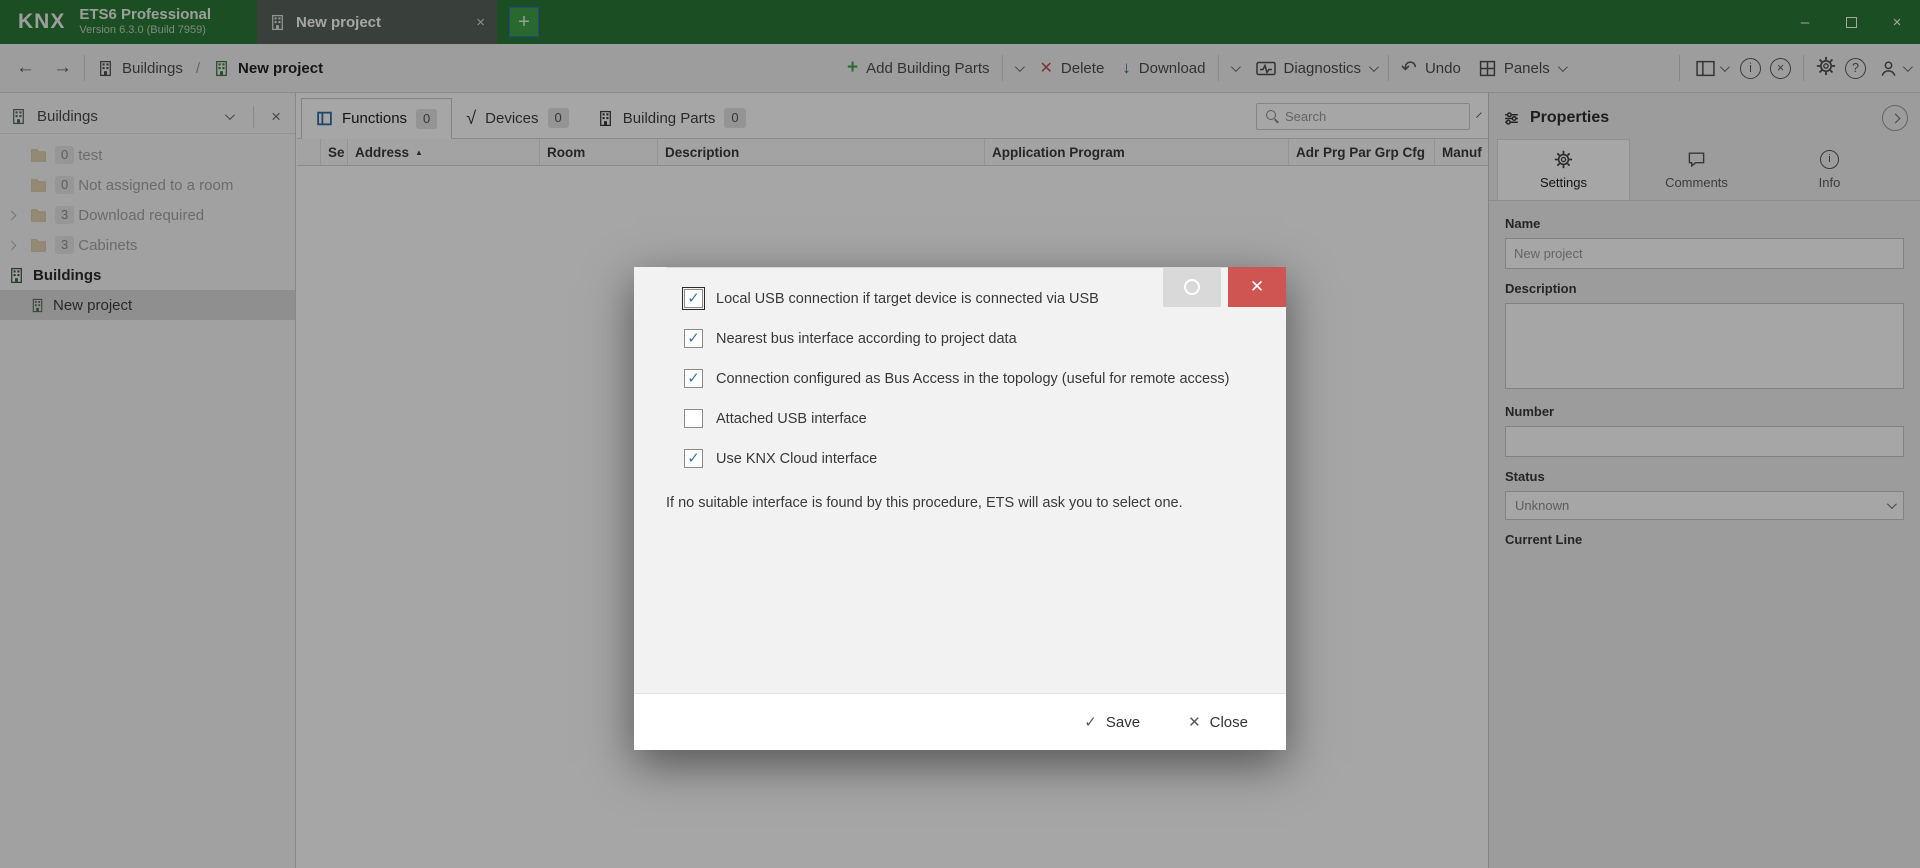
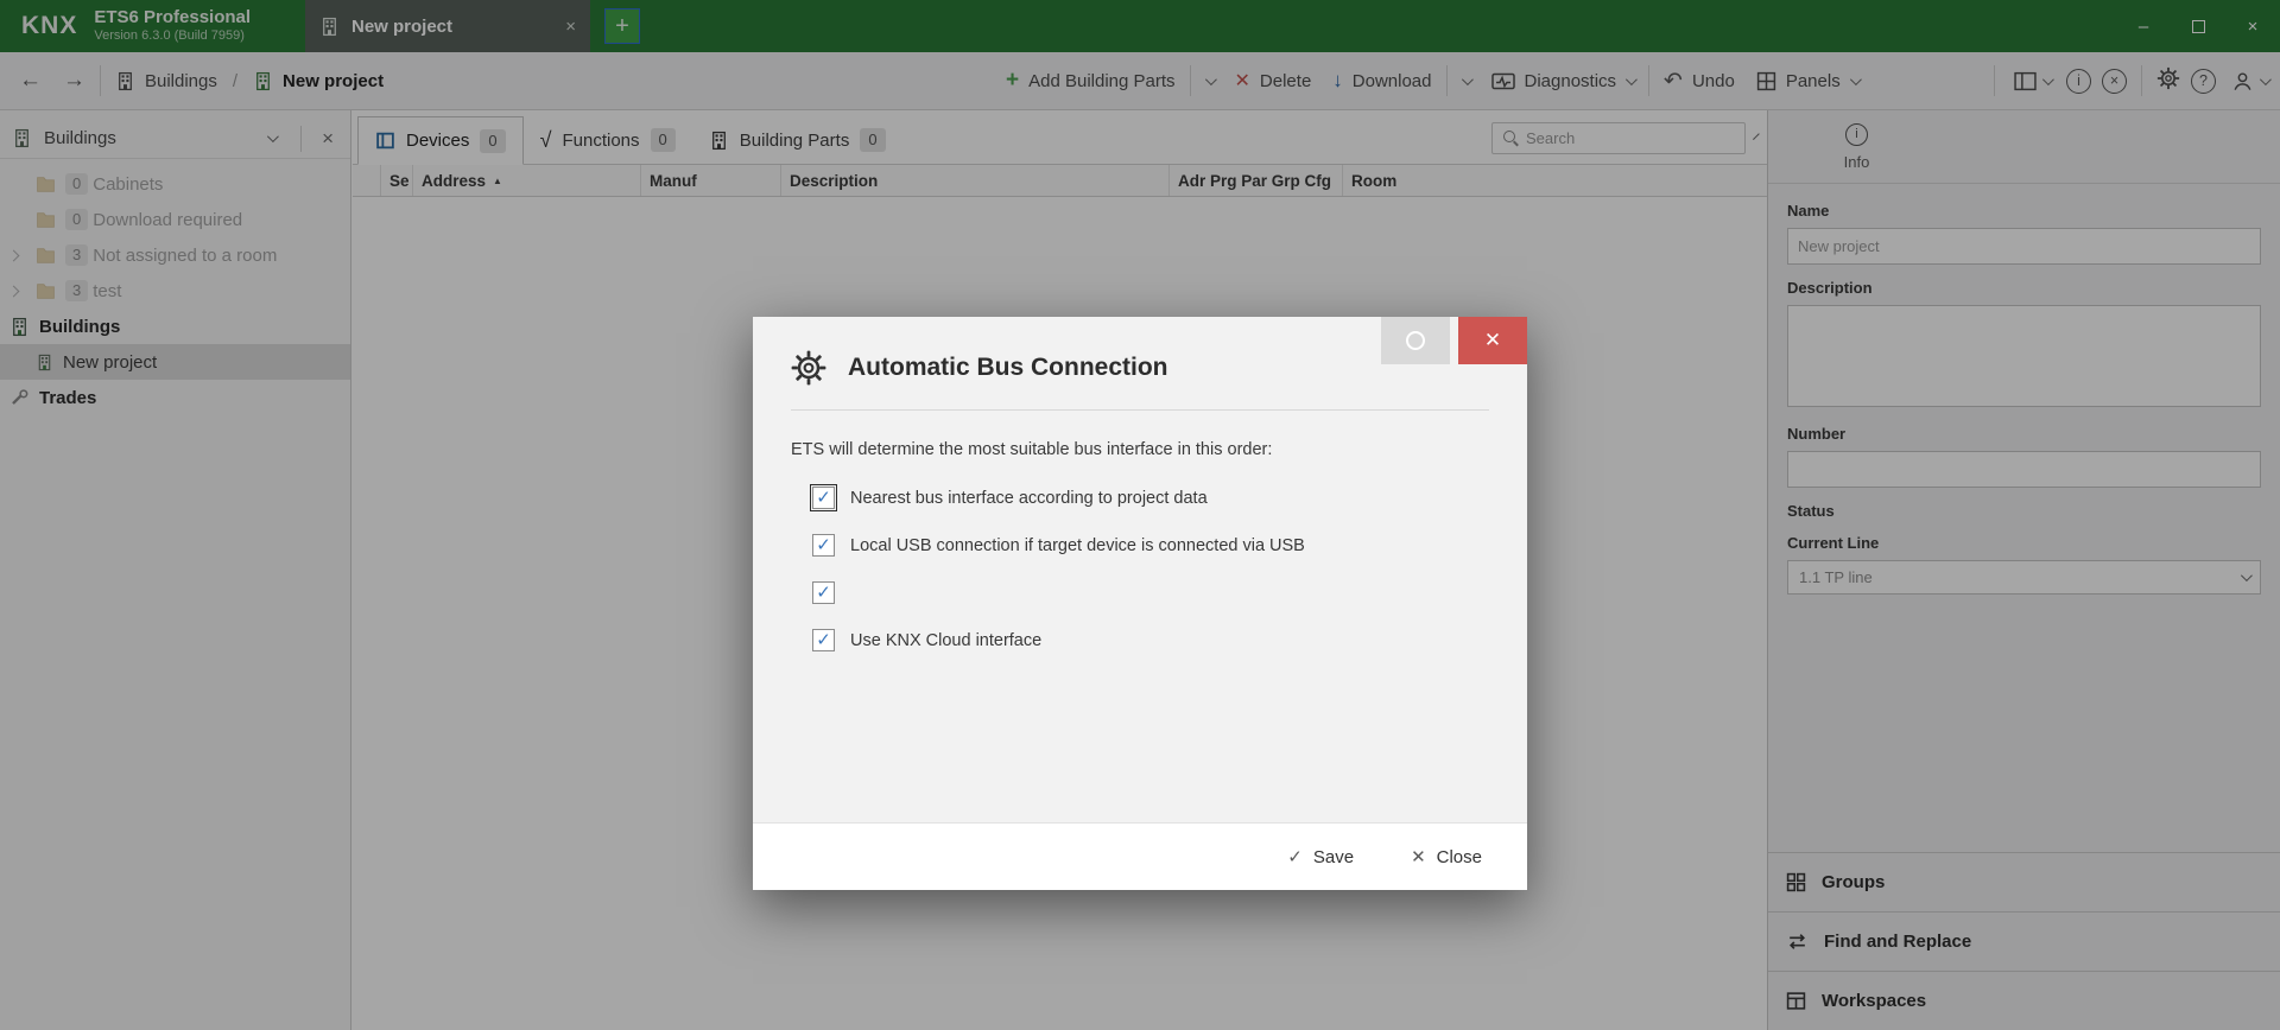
  KNX
  ETS6 Professional
  Version 6.3.0 (Build 7959)
  New project
  ×
  +
  –
  ×
  ←
  →
  Buildings
  /
  New project
  +
  Add Building Parts
  ✕
  Delete
  ↓
  Download
  Diagnostics
  ↶
  Undo
  Panels
  i
  ×
  ?
  Buildings
  ×
  0
- test
+ Cabinets
  0
- Not assigned to a room
+ Download required
  3
- Download required
+ Not assigned to a room
  3
- Cabinets
+ test
  Buildings
  New project
+ Trades
- Functions
+ Devices
  0
  √
- Devices
+ Functions
  0
  Building Parts
  0
  Search
  Se
  Address
  ▲
- Room
+ Manuf
  Description
- Application Program
  Adr Prg Par Grp Cfg
- Manuf
+ Room
- Properties
- Settings
- Comments
  i
  Info
  Name
  New project
  Description
  Number
  Status
- Unknown
  Current Line
+ 1.1 TP line
+ Groups
+ Find and Replace
+ Workspaces
  ✕
+ Automatic Bus Connection
+ ETS will determine the most suitable bus interface in this order:
  ✓
- Local USB connection if target device is connected via USB
+ Nearest bus interface according to project data
  ✓
- Nearest bus interface according to project data
+ Local USB connection if target device is connected via USB
  ✓
- Connection configured as Bus Access in the topology (useful for remote access)
- Attached USB interface
  ✓
  Use KNX Cloud interface
- If no suitable interface is found by this procedure, ETS will ask you to select one.
  ✓
  Save
  ✕
  Close
